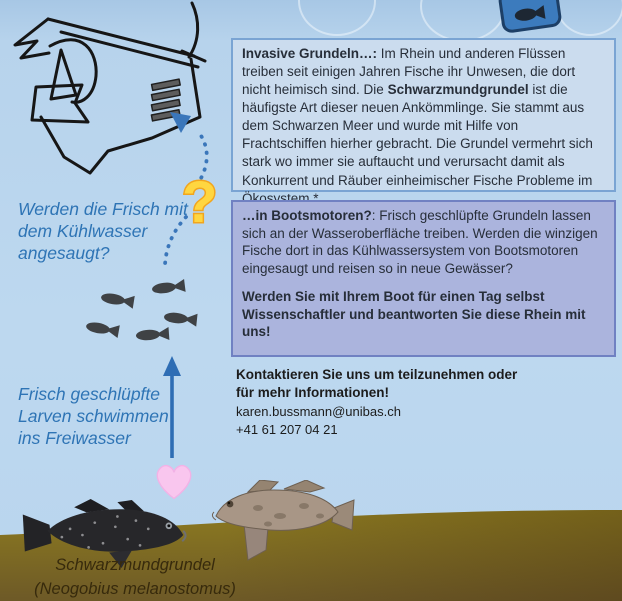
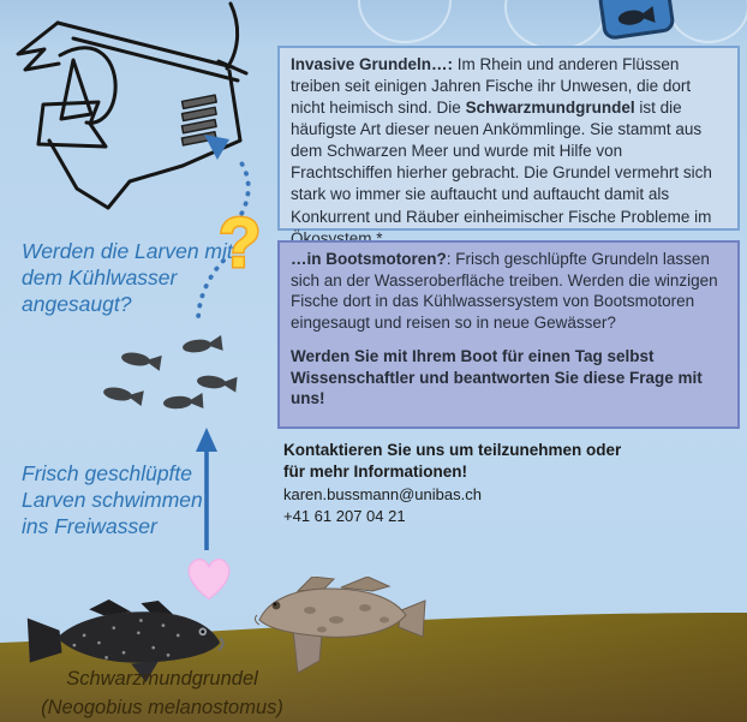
- Invasive Grundeln…: Im Rhein und anderen Flüssen treiben seit einigen Jahren Fische ihr Unwesen, die dort nicht heimisch sind. Die Schwarzmundgrundel ist die häufigste Art dieser neuen Ankömmlinge. Sie stammt aus dem Schwarzen Meer und wurde mit Hilfe von Frachtschiffen hierher gebracht. Die Grundel vermehrt sich stark wo immer sie auftaucht und verursacht damit als Konkurrent und Räuber einheimischer Fische Probleme im Ökosystem.*
+ Invasive Grundeln…: Im Rhein und anderen Flüssen treiben seit einigen Jahren Fische ihr Unwesen, die dort nicht heimisch sind. Die Schwarzmundgrundel ist die häufigste Art dieser neuen Ankömmlinge. Sie stammt aus dem Schwarzen Meer und wurde mit Hilfe von Frachtschiffen hierher gebracht. Die Grundel vermehrt sich stark wo immer sie auftaucht und auftaucht damit als Konkurrent und Räuber einheimischer Fische Probleme im Ökosystem.*
  …in Bootsmotoren?: Frisch geschlüpfte Grundeln lassen sich an der Wasseroberfläche treiben. Werden die winzigen Fische dort in das Kühlwassersystem von Bootsmotoren eingesaugt und reisen so in neue Gewässer?
- Werden Sie mit Ihrem Boot für einen Tag selbst Wissenschaftler und beantworten Sie diese Rhein mit uns!
+ Werden Sie mit Ihrem Boot für einen Tag selbst Wissenschaftler und beantworten Sie diese Frage mit uns!
  ?
- Werden die Frisch mit dem Kühlwasser angesaugt?
+ Werden die Larven mit dem Kühlwasser angesaugt?
  Frisch geschlüpfte Larven schwimmen ins Freiwasser
  Kontaktieren Sie uns um teilzunehmen oder für mehr Informationen!
  karen.bussmann@unibas.ch
  +41 61 207 04 21
  Schwarzmundgrundel
  (Neogobius melanostomus)
